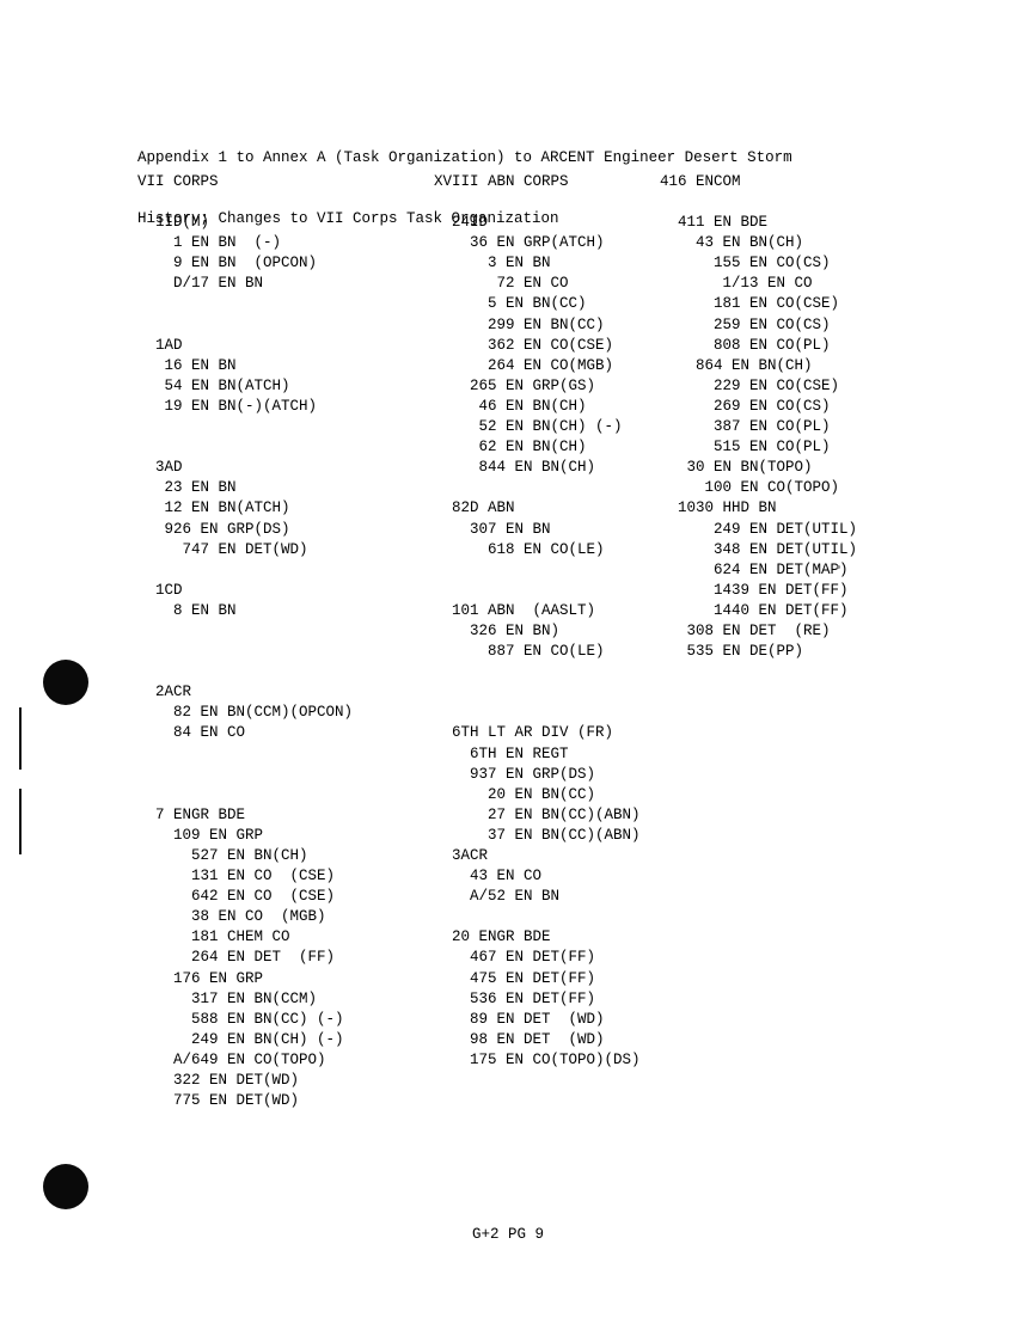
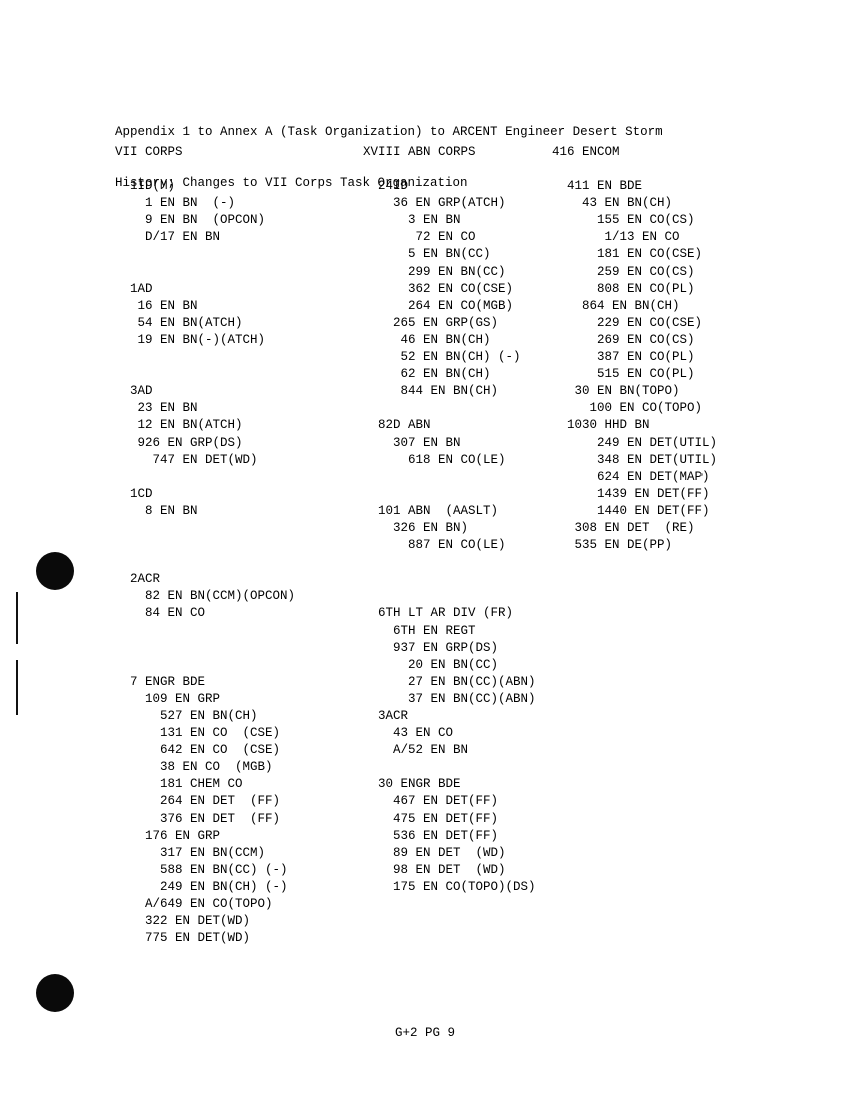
  Appendix 1 to Annex A (Task Organization) to ARCENT Engineer Desert Storm
  History; Changes to VII Corps Task Organization
  VII CORPS
  1ID(M)
  1 EN BN (-)
  9 EN BN (OPCON)
  D/17 EN BN
  1AD
  16 EN BN
  54 EN BN(ATCH)
  19 EN BN(-)(ATCH)
  3AD
  23 EN BN
  12 EN BN(ATCH)
  926 EN GRP(DS)
  747 EN DET(WD)
  1CD
  8 EN BN
  2ACR
  82 EN BN(CCM)(OPCON)
  84 EN CO
  7 ENGR BDE
  109 EN GRP
  527 EN BN(CH)
  131 EN CO (CSE)
  642 EN CO (CSE)
  38 EN CO (MGB)
  181 CHEM CO
  264 EN DET (FF)
+ 376 EN DET (FF)
  176 EN GRP
  317 EN BN(CCM)
  588 EN BN(CC) (-)
  249 EN BN(CH) (-)
  A/649 EN CO(TOPO)
  322 EN DET(WD)
  775 EN DET(WD)
  XVIII ABN CORPS
  24ID
  36 EN GRP(ATCH)
  3 EN BN
  72 EN CO
  5 EN BN(CC)
  299 EN BN(CC)
  362 EN CO(CSE)
  264 EN CO(MGB)
  265 EN GRP(GS)
  46 EN BN(CH)
  52 EN BN(CH) (-)
  62 EN BN(CH)
  844 EN BN(CH)
  82D ABN
  307 EN BN
  618 EN CO(LE)
  101 ABN (AASLT)
  326 EN BN)
  887 EN CO(LE)
  6TH LT AR DIV (FR)
  6TH EN REGT
  937 EN GRP(DS)
  20 EN BN(CC)
  27 EN BN(CC)(ABN)
  37 EN BN(CC)(ABN)
  3ACR
  43 EN CO
  A/52 EN BN
- 20 ENGR BDE
+ 30 ENGR BDE
  467 EN DET(FF)
  475 EN DET(FF)
  536 EN DET(FF)
  89 EN DET (WD)
  98 EN DET (WD)
  175 EN CO(TOPO)(DS)
  416 ENCOM
  411 EN BDE
  43 EN BN(CH)
  155 EN CO(CS)
  1/13 EN CO
  181 EN CO(CSE)
  259 EN CO(CS)
  808 EN CO(PL)
  864 EN BN(CH)
  229 EN CO(CSE)
  269 EN CO(CS)
  387 EN CO(PL)
  515 EN CO(PL)
  30 EN BN(TOPO)
  100 EN CO(TOPO)
  1030 HHD BN
  249 EN DET(UTIL)
  348 EN DET(UTIL)
  624 EN DET(MAP)
  1439 EN DET(FF)
  1440 EN DET(FF)
  308 EN DET (RE)
  535 EN DE(PP)
  G+2 PG 9
